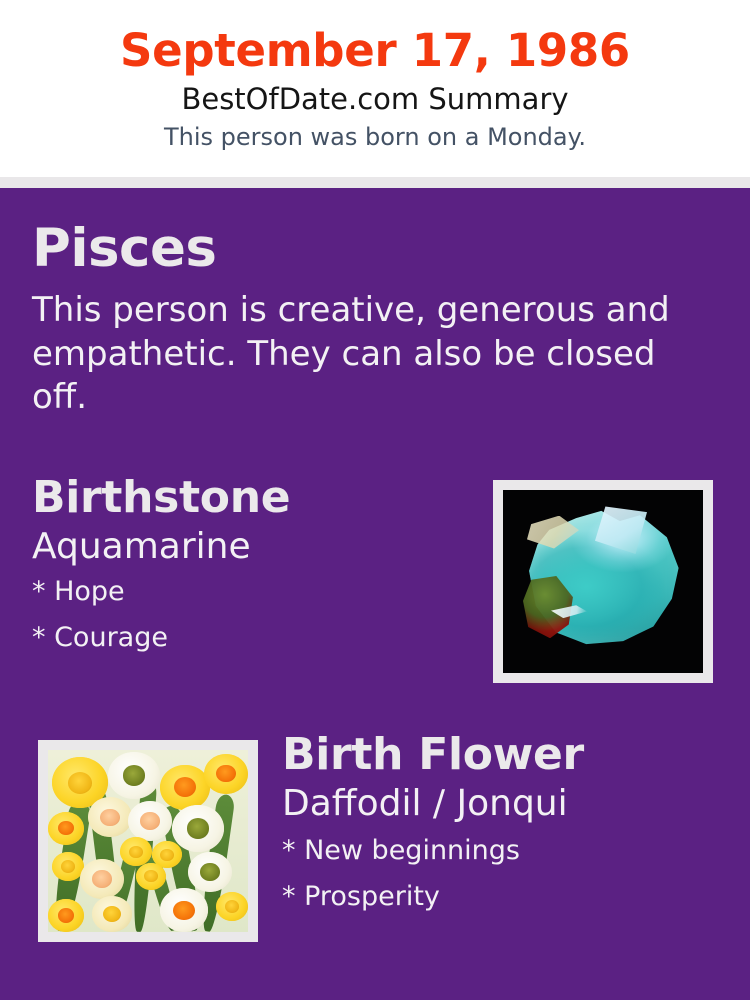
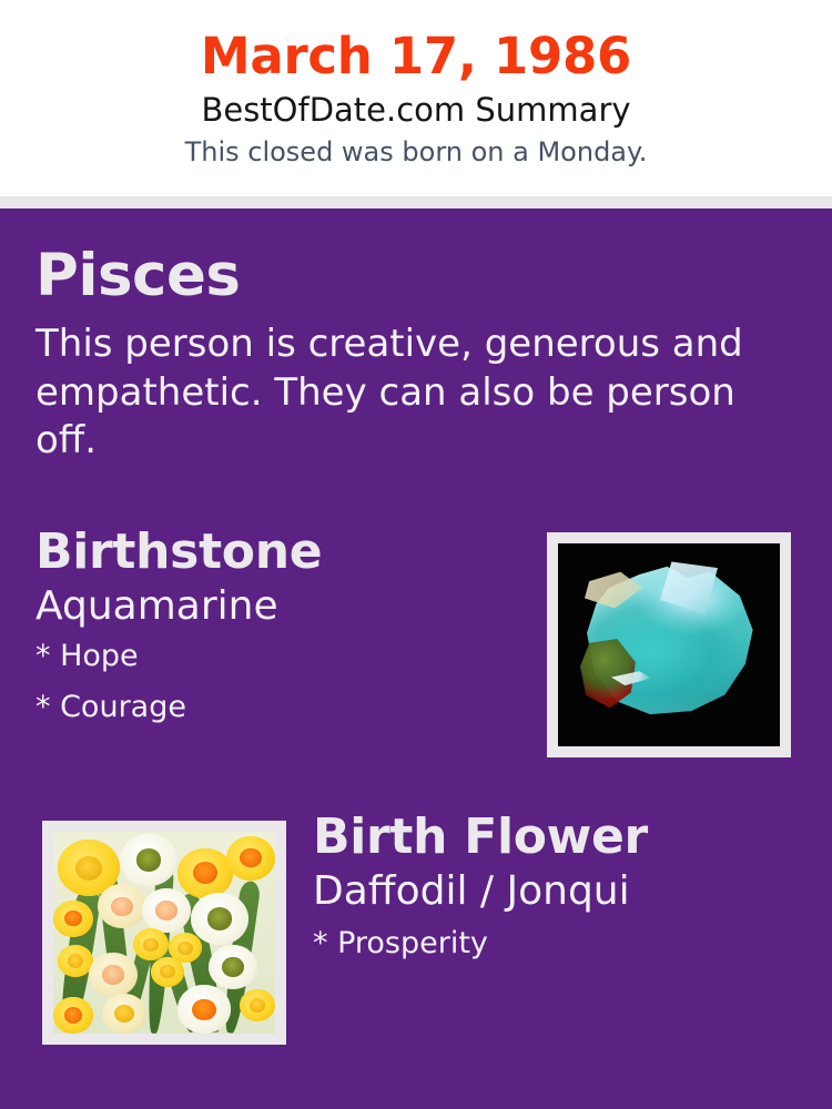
- September 17, 1986
+ March 17, 1986
  BestOfDate.com Summary
- This person was born on a Monday.
+ This closed was born on a Monday.
  Pisces
- This person is creative, generous and empathetic. They can also be closed off.
+ This person is creative, generous and empathetic. They can also be person off.
  Birthstone
  Aquamarine
  * Hope
  * Courage
  Birth Flower
  Daffodil / Jonqui
- * New beginnings
  * Prosperity
